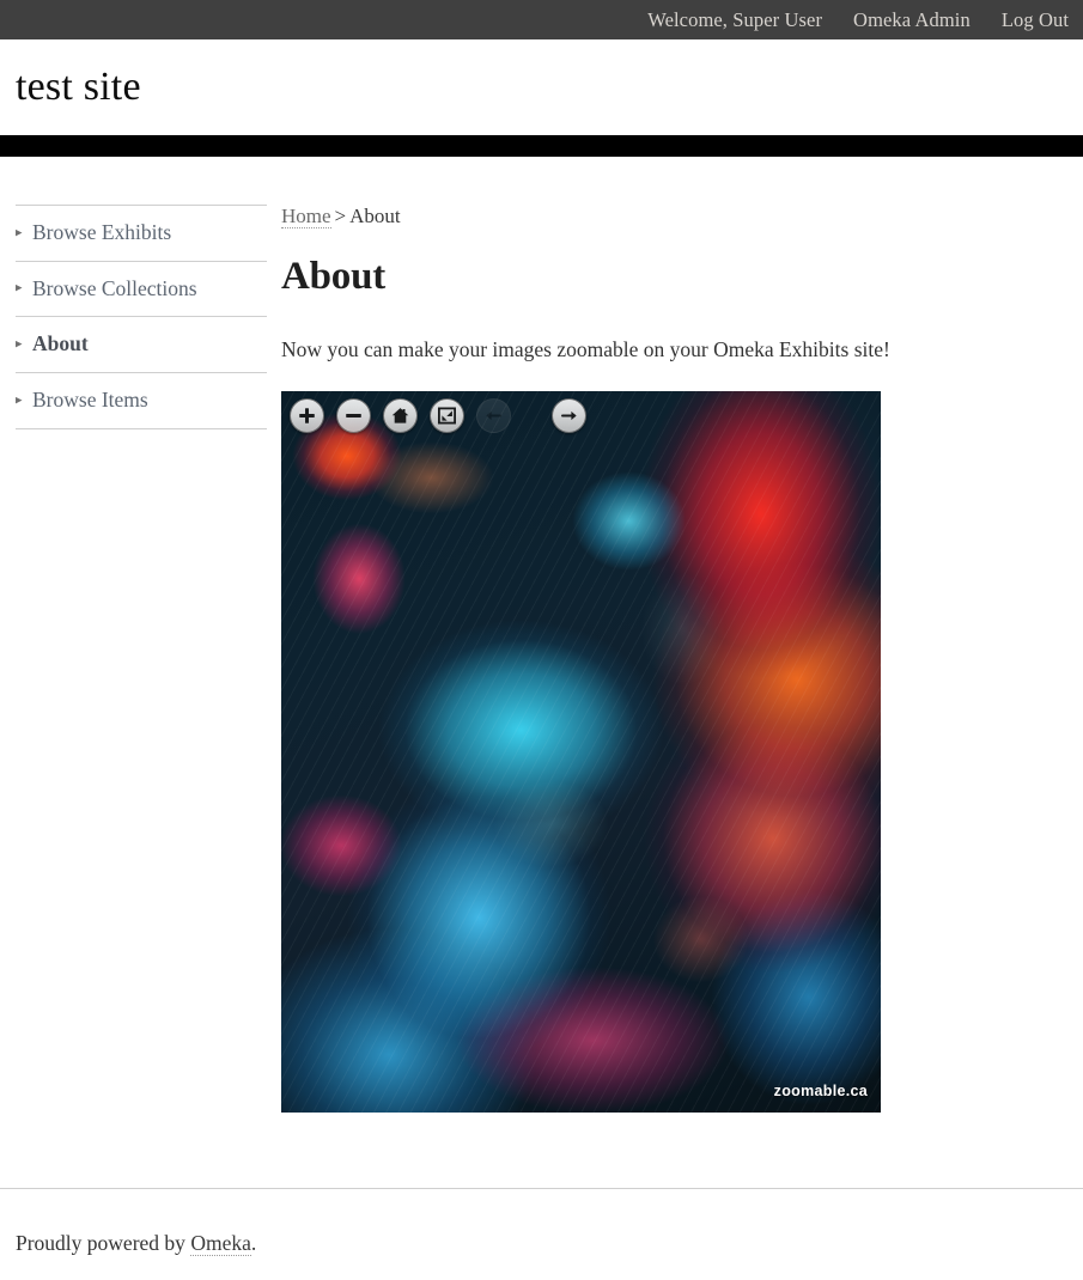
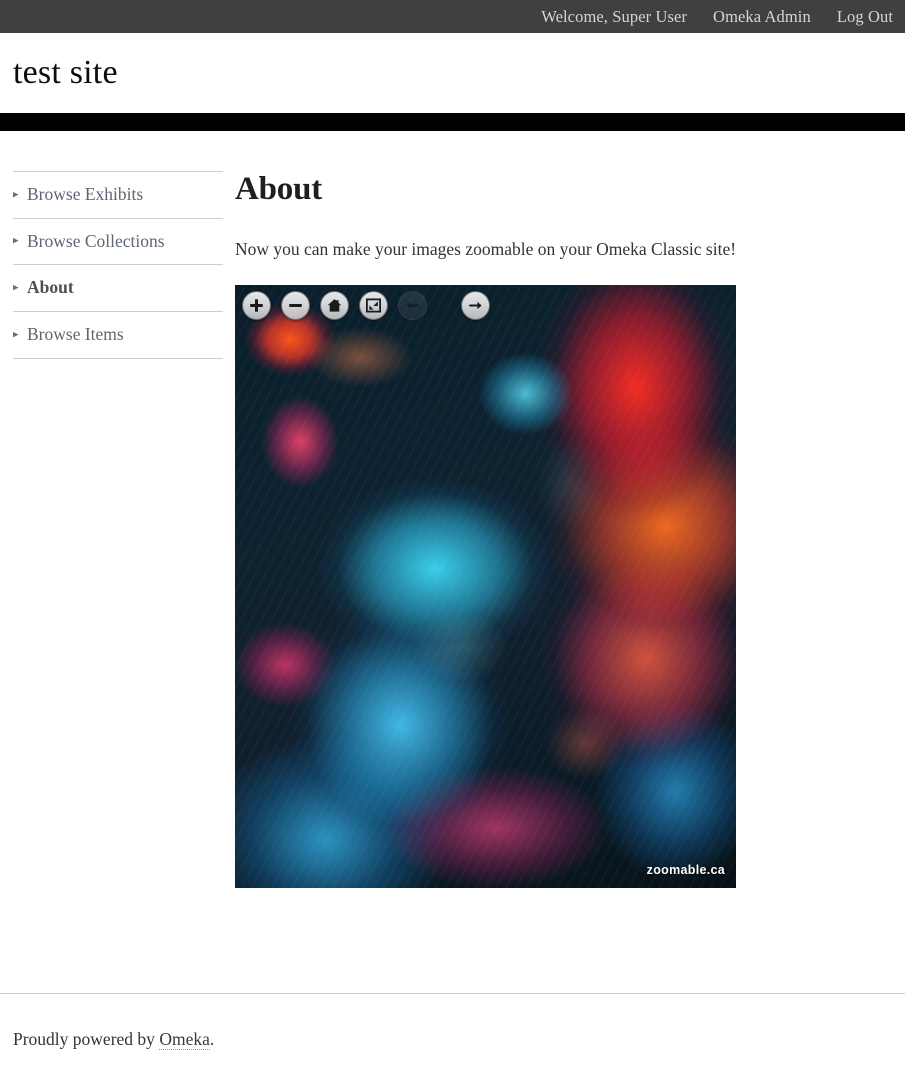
  Welcome, Super User
  Omeka Admin
  Log Out
  test site
  ▸
  Browse Exhibits
  ▸
  Browse Collections
  ▸
  About
  ▸
  Browse Items
- Home > About
  About
- Now you can make your images zoomable on your Omeka Exhibits site!
+ Now you can make your images zoomable on your Omeka Classic site!
  zoomable.ca
  Proudly powered by Omeka.
